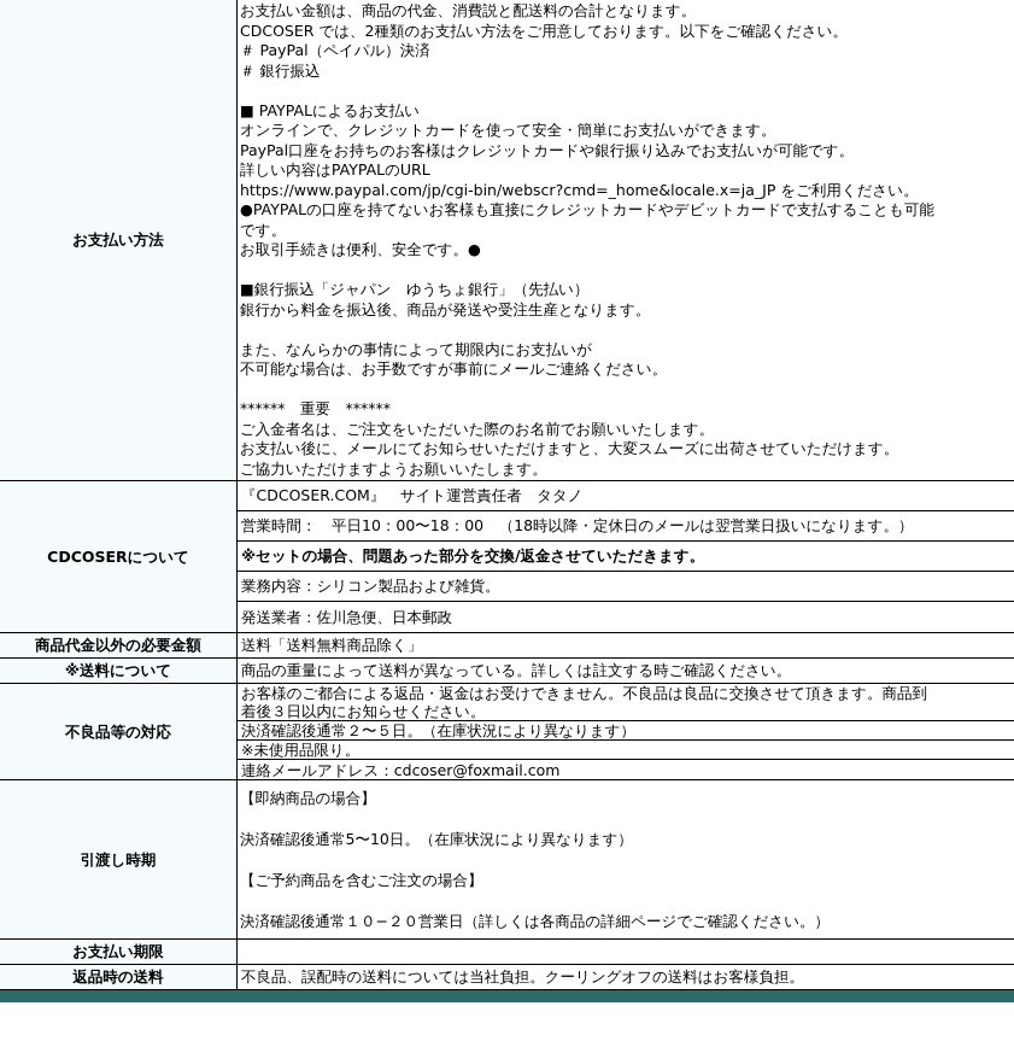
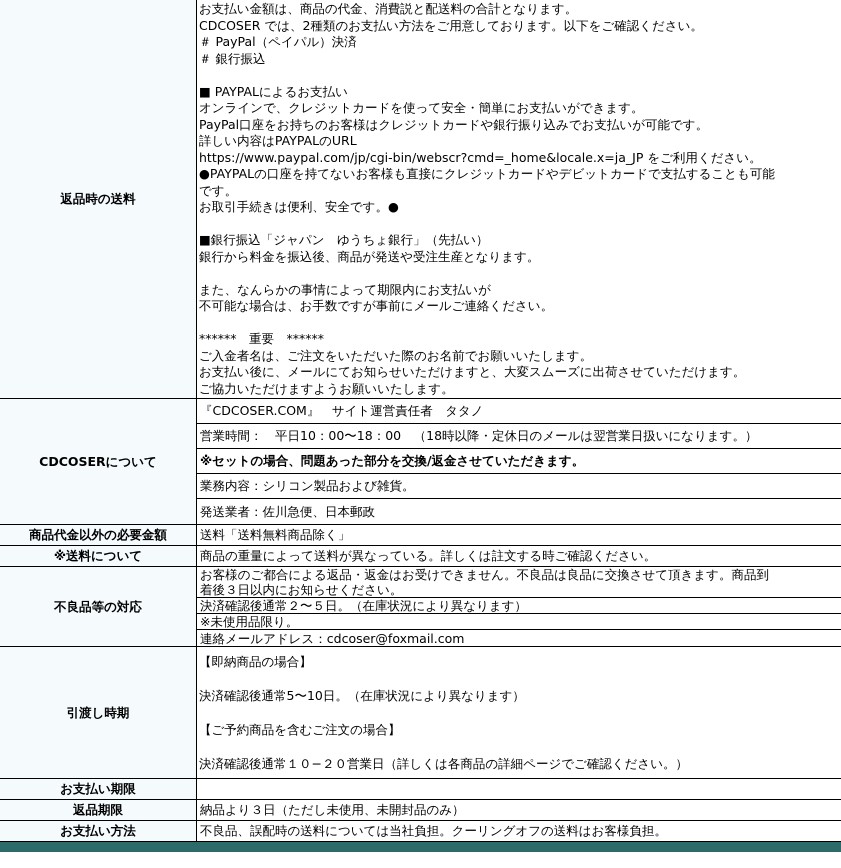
- お支払い方法
+ 返品時の送料
  お支払い金額は、商品の代金、消費説と配送料の合計となります。
  CDCOSER では、2種類のお支払い方法をご用意しております。以下をご確認ください。
  ＃ PayPal（ペイパル）決済
  ＃ 銀行振込
  ■ PAYPALによるお支払い
  オンラインで、クレジットカードを使って安全・簡単にお支払いができます。
  PayPal口座をお持ちのお客様はクレジットカードや銀行振り込みでお支払いが可能です。
  詳しい内容はPAYPALのURL
  https://www.paypal.com/jp/cgi-bin/webscr?cmd=_home&locale.x=ja_JP をご利用ください。
  ●PAYPALの口座を持てないお客様も直接にクレジットカードやデビットカードで支払することも可能
  です。
  お取引手続きは便利、安全です。●
  ■銀行振込「ジャパン ゆうちょ銀行」（先払い）
  銀行から料金を振込後、商品が発送や受注生産となります。
  また、なんらかの事情によって期限内にお支払いが
  不可能な場合は、お手数ですが事前にメールご連絡ください。
  ****** 重要 ******
  ご入金者名は、ご注文をいただいた際のお名前でお願いいたします。
  お支払い後に、メールにてお知らせいただけますと、大変スムーズに出荷させていただけます。
  ご協力いただけますようお願いいたします。
  CDCOSERについて
  『CDCOSER.COM』 サイト運営責任者 タタノ
  営業時間： 平日10：00〜18：00 （18時以降・定休日のメールは翌営業日扱いになります。）
  ※セットの場合、問題あった部分を交換/返金させていただきます。
  業務内容：シリコン製品および雑貨。
  発送業者：佐川急便、日本郵政
  商品代金以外の必要金額
  送料「送料無料商品除く」
  ※送料について
  商品の重量によって送料が異なっている。詳しくは註文する時ご確認ください。
  不良品等の対応
  お客様のご都合による返品・返金はお受けできません。不良品は良品に交換させて頂きます。商品到
  着後３日以内にお知らせください。
  決済確認後通常２〜５日。（在庫状況により異なります）
  ※未使用品限り。
  連絡メールアドレス：cdcoser@foxmail.com
  引渡し時期
  【即納商品の場合】
  決済確認後通常5〜10日。（在庫状況により異なります）
  【ご予約商品を含むご注文の場合】
  決済確認後通常１０−２０営業日（詳しくは各商品の詳細ページでご確認ください。）
  お支払い期限
+ 返品期限
+ 納品より３日（ただし未使用、未開封品のみ）
- 返品時の送料
+ お支払い方法
  不良品、誤配時の送料については当社負担。クーリングオフの送料はお客様負担。
